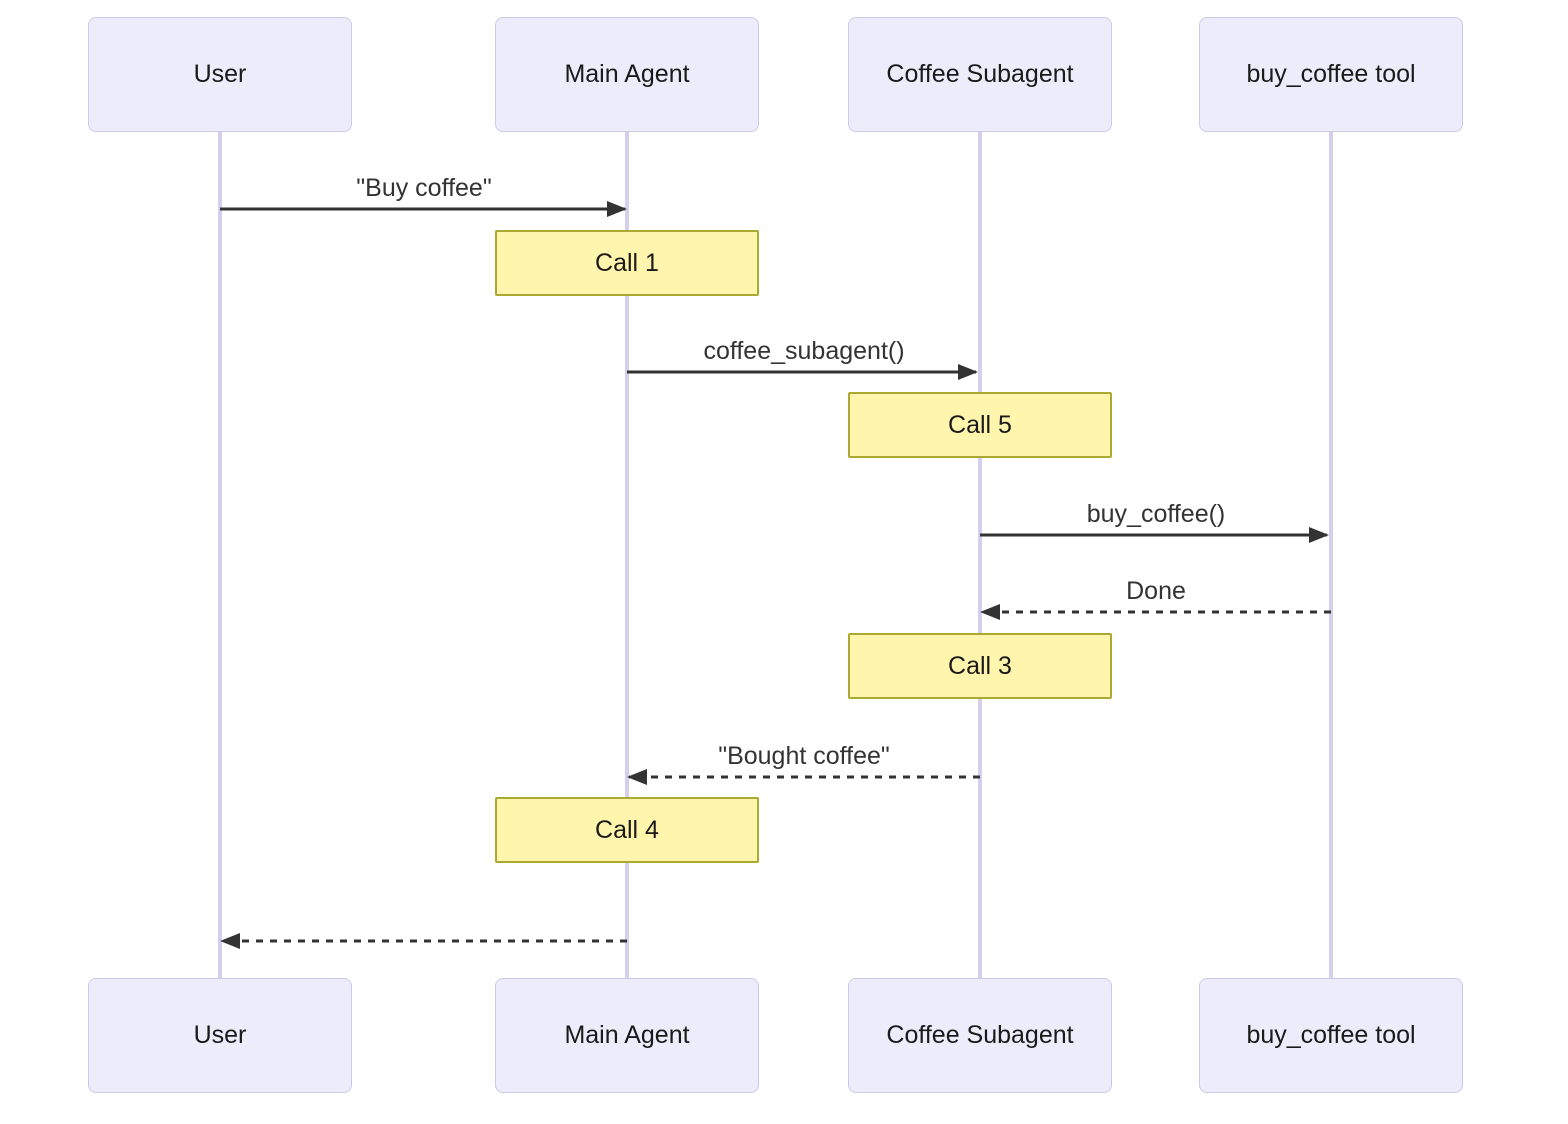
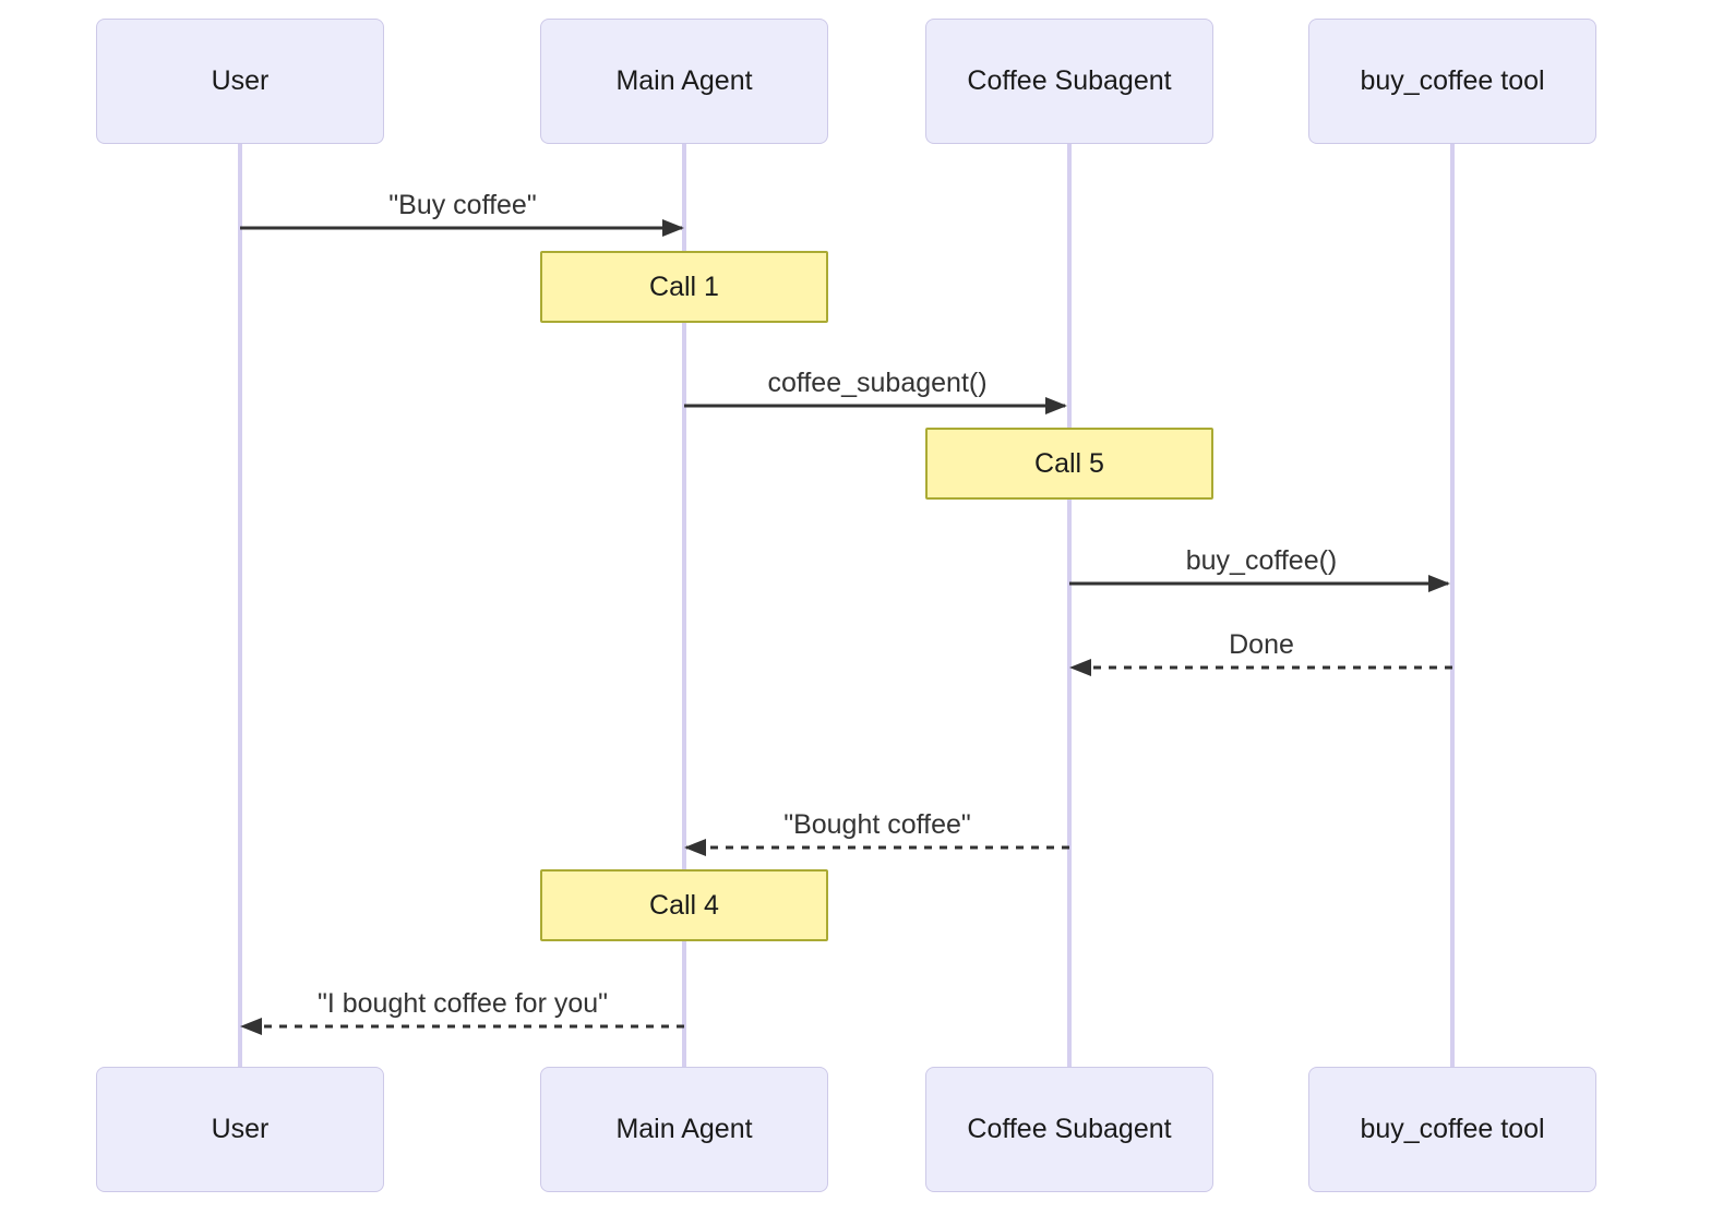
  "Buy coffee"
  coffee_subagent()
  buy_coffee()
  Done
  "Bought coffee"
+ "I bought coffee for you"
  Call 1
  Call 5
- Call 3
  Call 4
  User
  Main Agent
  Coffee Subagent
  buy_coffee tool
  User
  Main Agent
  Coffee Subagent
  buy_coffee tool
